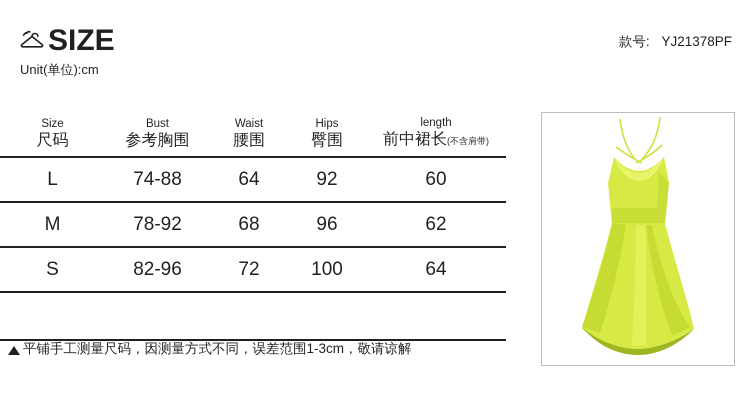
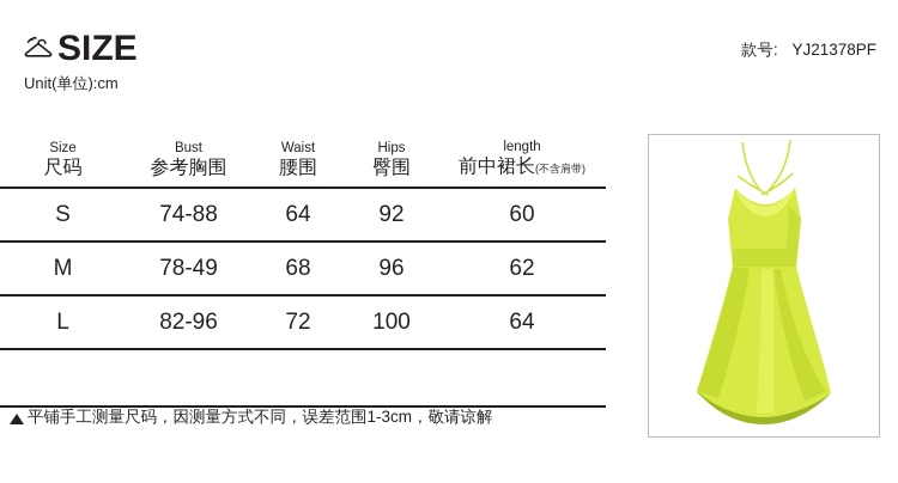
  SIZE
  Unit(单位):cm
  款号: YJ21378PF
  Size 尺码	Bust 参考胸围	Waist 腰围	Hips 臀围	length 前中裙长(不含肩带)
- L	74-88	64	92	60
+ S	74-88	64	92	60
- M	78-92	68	96	62
+ M	78-49	68	96	62
- S	82-96	72	100	64
+ L	82-96	72	100	64
  平铺手工测量尺码，因测量方式不同，误差范围1-3cm，敬请谅解
